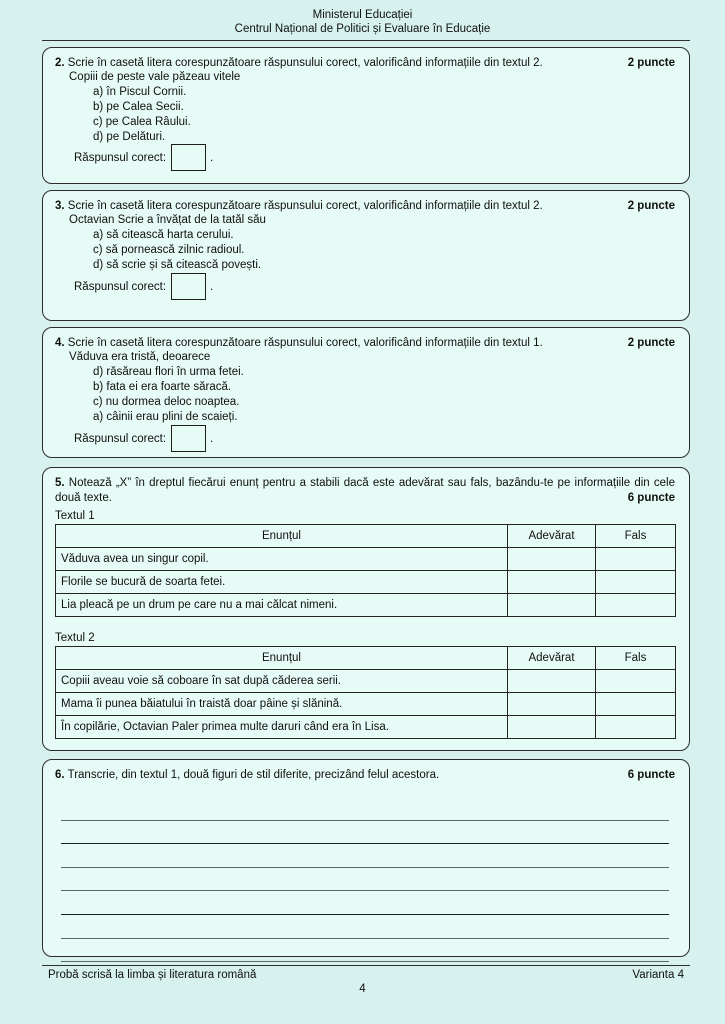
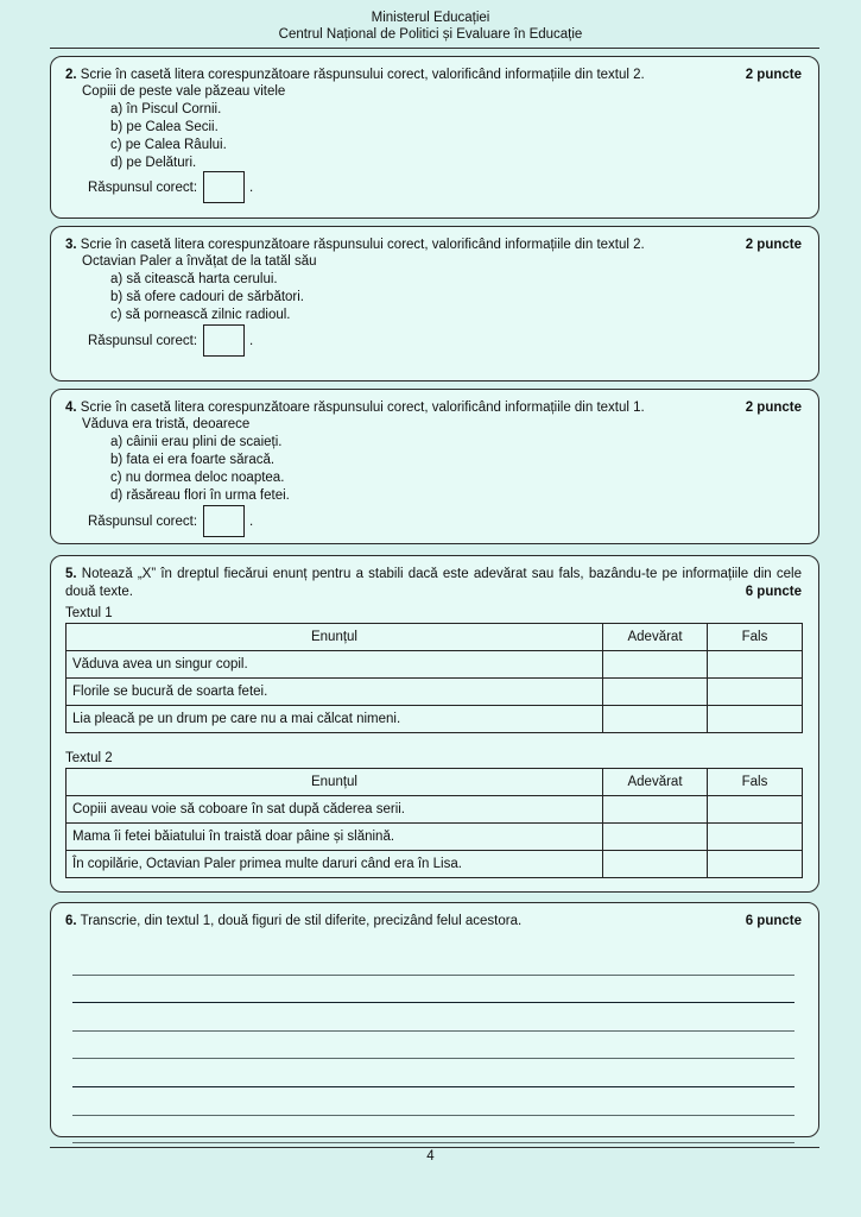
  Ministerul Educației
  Centrul Național de Politici și Evaluare în Educație
  2. Scrie în casetă litera corespunzătoare răspunsului corect, valorificând informațiile din textul 2.
  2 puncte
  Copiii de peste vale păzeau vitele
  a) în Piscul Cornii.
  b) pe Calea Secii.
  c) pe Calea Râului.
  d) pe Delături.
  Răspunsul corect:
  .
  3. Scrie în casetă litera corespunzătoare răspunsului corect, valorificând informațiile din textul 2.
  2 puncte
- Octavian Scrie a învățat de la tatăl său
+ Octavian Paler a învățat de la tatăl său
  a) să citească harta cerului.
+ b) să ofere cadouri de sărbători.
  c) să pornească zilnic radioul.
- d) să scrie și să citească povești.
  Răspunsul corect:
  .
  4. Scrie în casetă litera corespunzătoare răspunsului corect, valorificând informațiile din textul 1.
  2 puncte
  Văduva era tristă, deoarece
- d) răsăreau flori în urma fetei.
+ a) câinii erau plini de scaieți.
  b) fata ei era foarte săracă.
  c) nu dormea deloc noaptea.
- a) câinii erau plini de scaieți.
+ d) răsăreau flori în urma fetei.
  Răspunsul corect:
  .
  5. Notează „X” în dreptul fiecărui enunț pentru a stabili dacă este adevărat sau fals, bazându-te pe informațiile din cele două texte.
  6 puncte
  Textul 1
  Enunțul	Adevărat	Fals
  Văduva avea un singur copil.
  Florile se bucură de soarta fetei.
  Lia pleacă pe un drum pe care nu a mai călcat nimeni.
  Textul 2
  Enunțul	Adevărat	Fals
  Copiii aveau voie să coboare în sat după căderea serii.
- Mama îi punea băiatului în traistă doar pâine și slănină.
+ Mama îi fetei băiatului în traistă doar pâine și slănină.
  În copilărie, Octavian Paler primea multe daruri când era în Lisa.
  6. Transcrie, din textul 1, două figuri de stil diferite, precizând felul acestora.
  6 puncte
- Probă scrisă la limba și literatura română
- Varianta 4
  4
